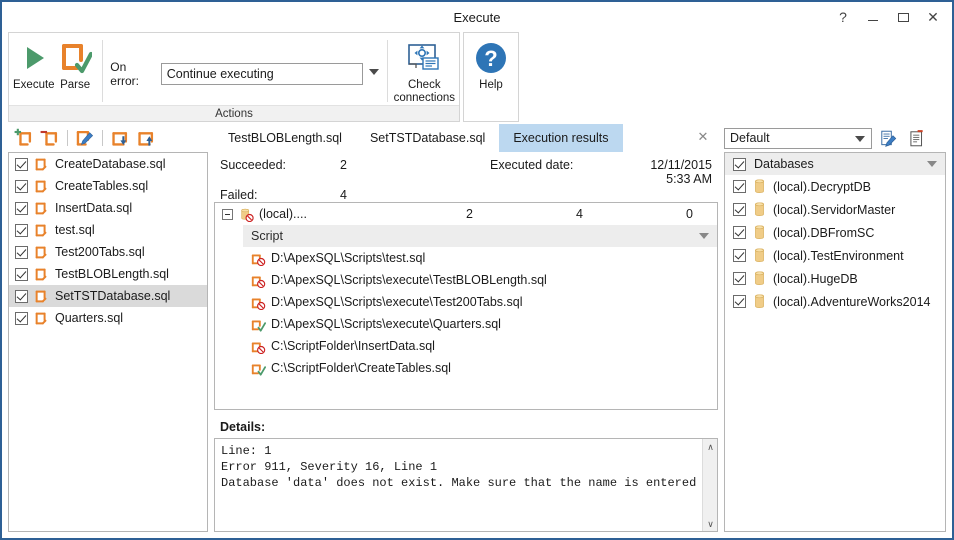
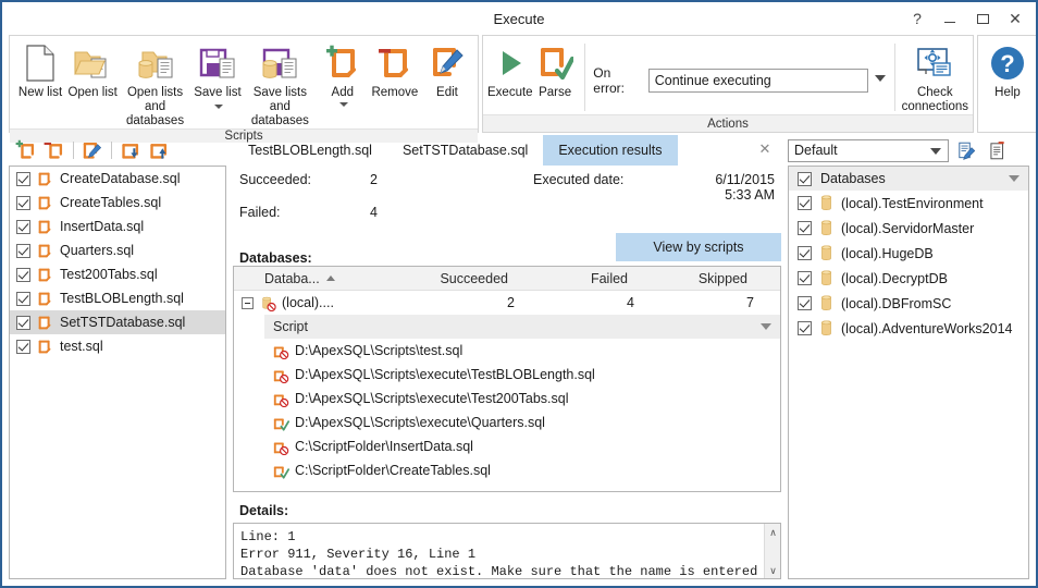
  Execute
  ?
  ✕
+ New list
+ Open list
+ Open lists and databases
+ Save list
+ Save lists and databases
+ Add
+ Remove
+ Edit
+ Scripts
  Execute
  Parse
  On error:
  Continue executing
  Check connections
  Actions
  ?
  Help
  CreateDatabase.sql
  CreateTables.sql
  InsertData.sql
- test.sql
+ Quarters.sql
  Test200Tabs.sql
  TestBLOBLength.sql
  SetTSTDatabase.sql
- Quarters.sql
+ test.sql
  TestBLOBLength.sql
  SetTSTDatabase.sql
  Execution results
  ✕
  Succeeded:
  2
  Executed date:
- 12/11/2015 5:33 AM
+ 6/11/2015 5:33 AM
  Failed:
  4
+ Databases:
+ View by scripts
+ Databa...
+ Succeeded
+ Failed
+ Skipped
  (local)....
  2
  4
- 0
+ 7
  Script
  D:\ApexSQL\Scripts\test.sql
  D:\ApexSQL\Scripts\execute\TestBLOBLength.sql
  D:\ApexSQL\Scripts\execute\Test200Tabs.sql
  D:\ApexSQL\Scripts\execute\Quarters.sql
  C:\ScriptFolder\InsertData.sql
  C:\ScriptFolder\CreateTables.sql
  Details:
  Line: 1
  Error 911, Severity 16, Line 1
  Database 'data' does not exist. Make sure that the name is entered
  ∧
  ∨
  Default
  Databases
- (local).DecryptDB
+ (local).TestEnvironment
  (local).ServidorMaster
- (local).DBFromSC
+ (local).HugeDB
- (local).TestEnvironment
+ (local).DecryptDB
- (local).HugeDB
+ (local).DBFromSC
  (local).AdventureWorks2014
